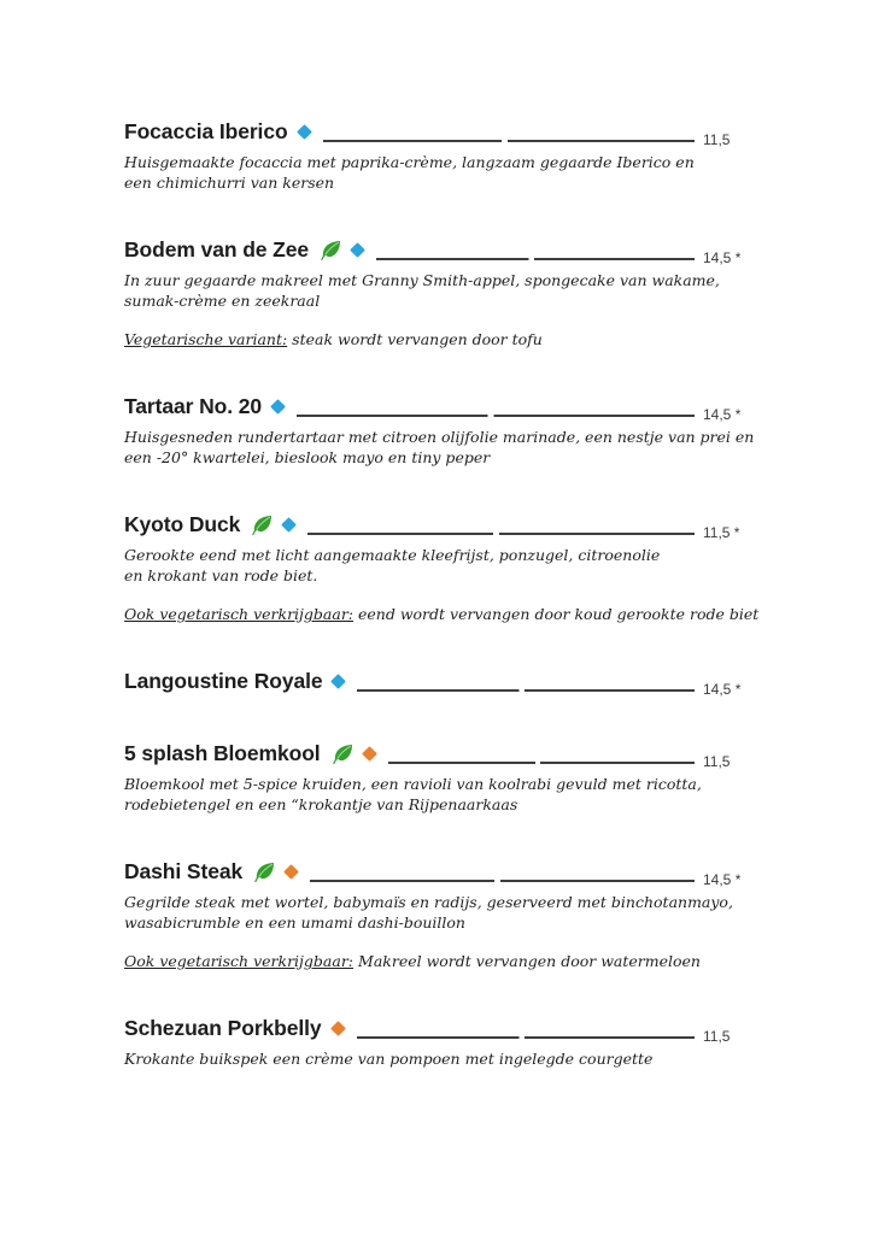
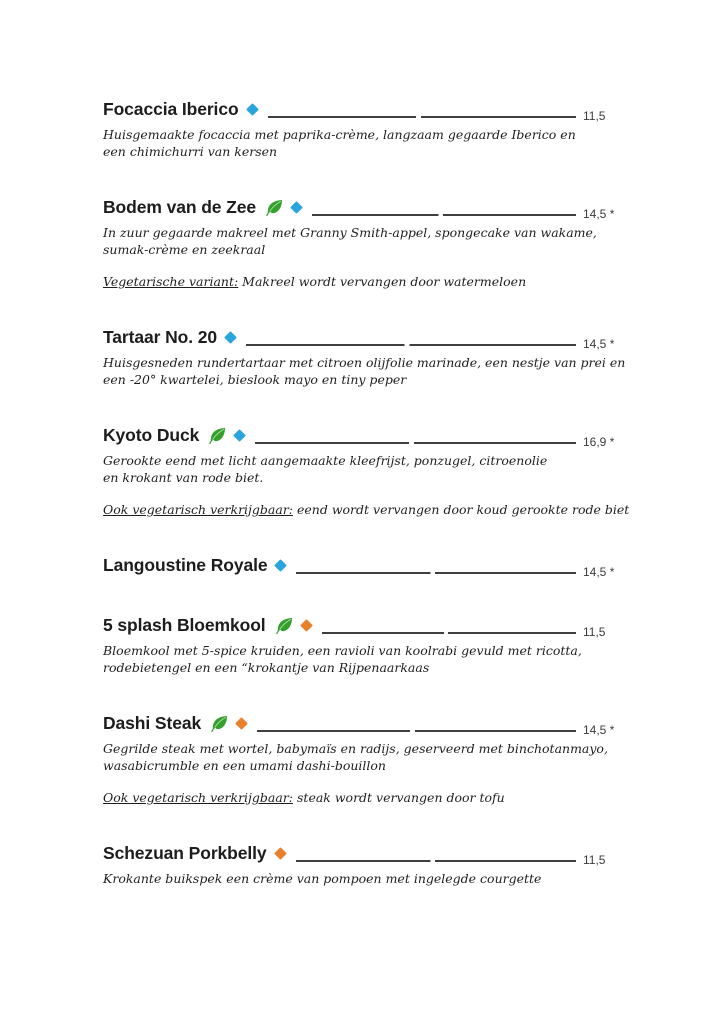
  Focaccia Iberico
  11,5
  Huisgemaakte focaccia met paprika-crème, langzaam gegaarde Iberico en
  een chimichurri van kersen
  Bodem van de Zee
  14,5 *
  In zuur gegaarde makreel met Granny Smith-appel, spongecake van wakame,
  sumak-crème en zeekraal
- Vegetarische variant: steak wordt vervangen door tofu
+ Vegetarische variant: Makreel wordt vervangen door watermeloen
  Tartaar No. 20
  14,5 *
  Huisgesneden rundertartaar met citroen olijfolie marinade, een nestje van prei en
  een -20° kwartelei, bieslook mayo en tiny peper
  Kyoto Duck
- 11,5 *
+ 16,9 *
  Gerookte eend met licht aangemaakte kleefrijst, ponzugel, citroenolie
  en krokant van rode biet.
  Ook vegetarisch verkrijgbaar: eend wordt vervangen door koud gerookte rode biet
  Langoustine Royale
  14,5 *
  5 splash Bloemkool
  11,5
  Bloemkool met 5-spice kruiden, een ravioli van koolrabi gevuld met ricotta,
  rodebietengel en een “krokantje van Rijpenaarkaas
  Dashi Steak
  14,5 *
  Gegrilde steak met wortel, babymaïs en radijs, geserveerd met binchotanmayo,
  wasabicrumble en een umami dashi-bouillon
- Ook vegetarisch verkrijgbaar: Makreel wordt vervangen door watermeloen
+ Ook vegetarisch verkrijgbaar: steak wordt vervangen door tofu
  Schezuan Porkbelly
  11,5
  Krokante buikspek een crème van pompoen met ingelegde courgette
